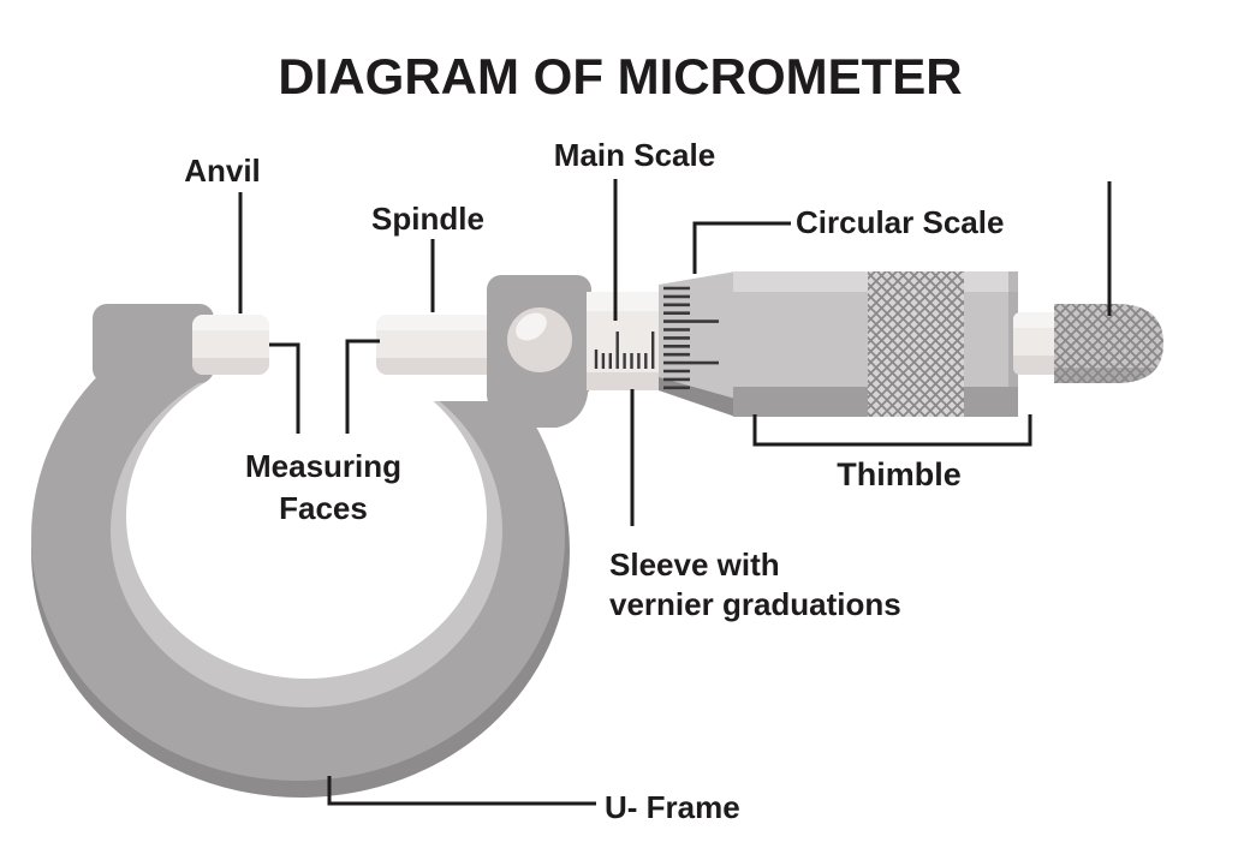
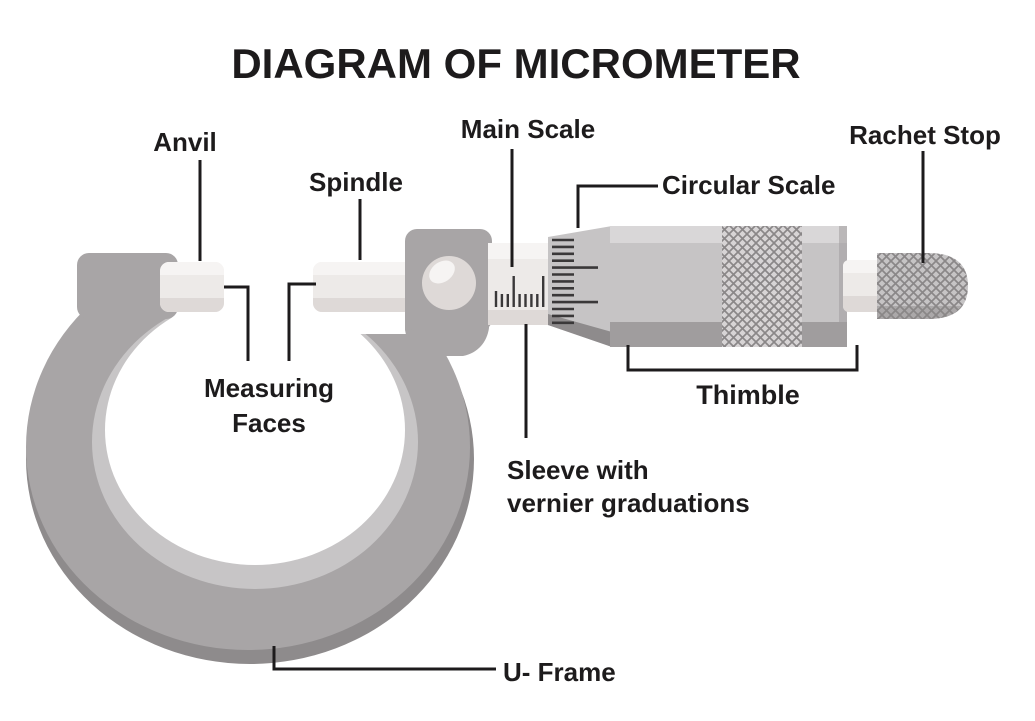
  DIAGRAM OF MICROMETER
  Anvil
  Spindle
  Main Scale
  Circular Scale
+ Rachet Stop
  Thimble
  Sleeve with
  vernier graduations
  Measuring
  Faces
  U- Frame
